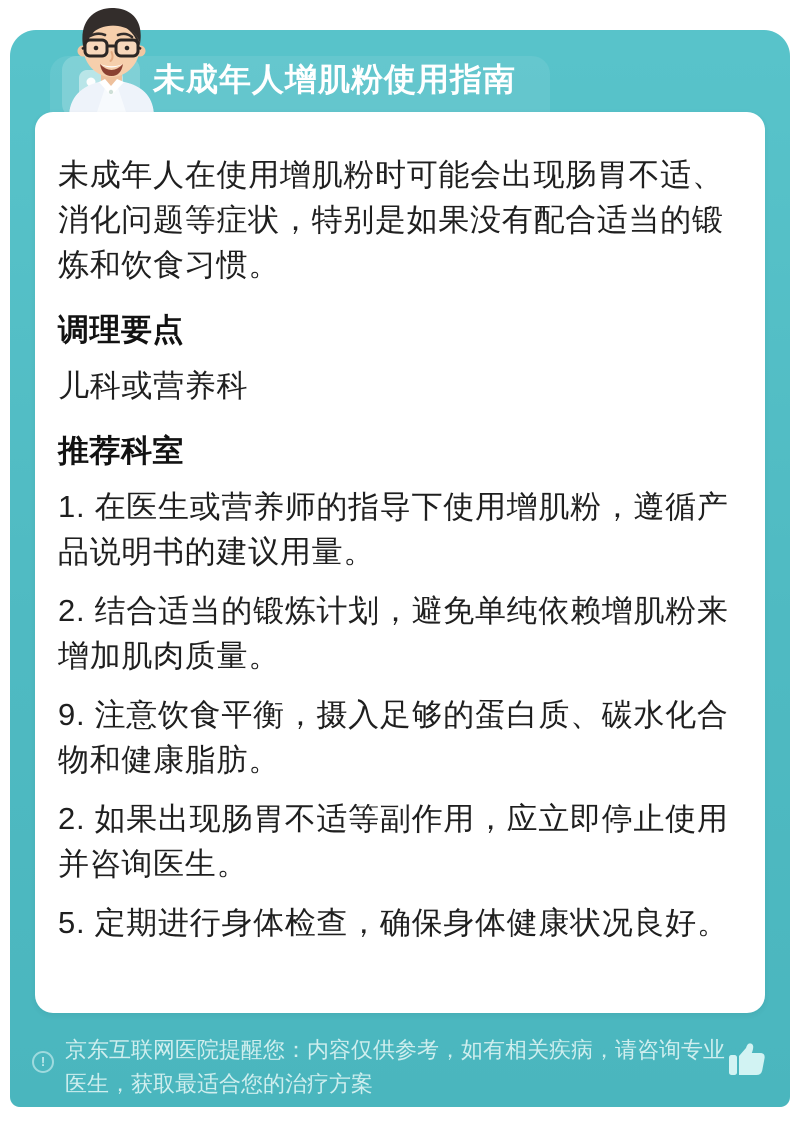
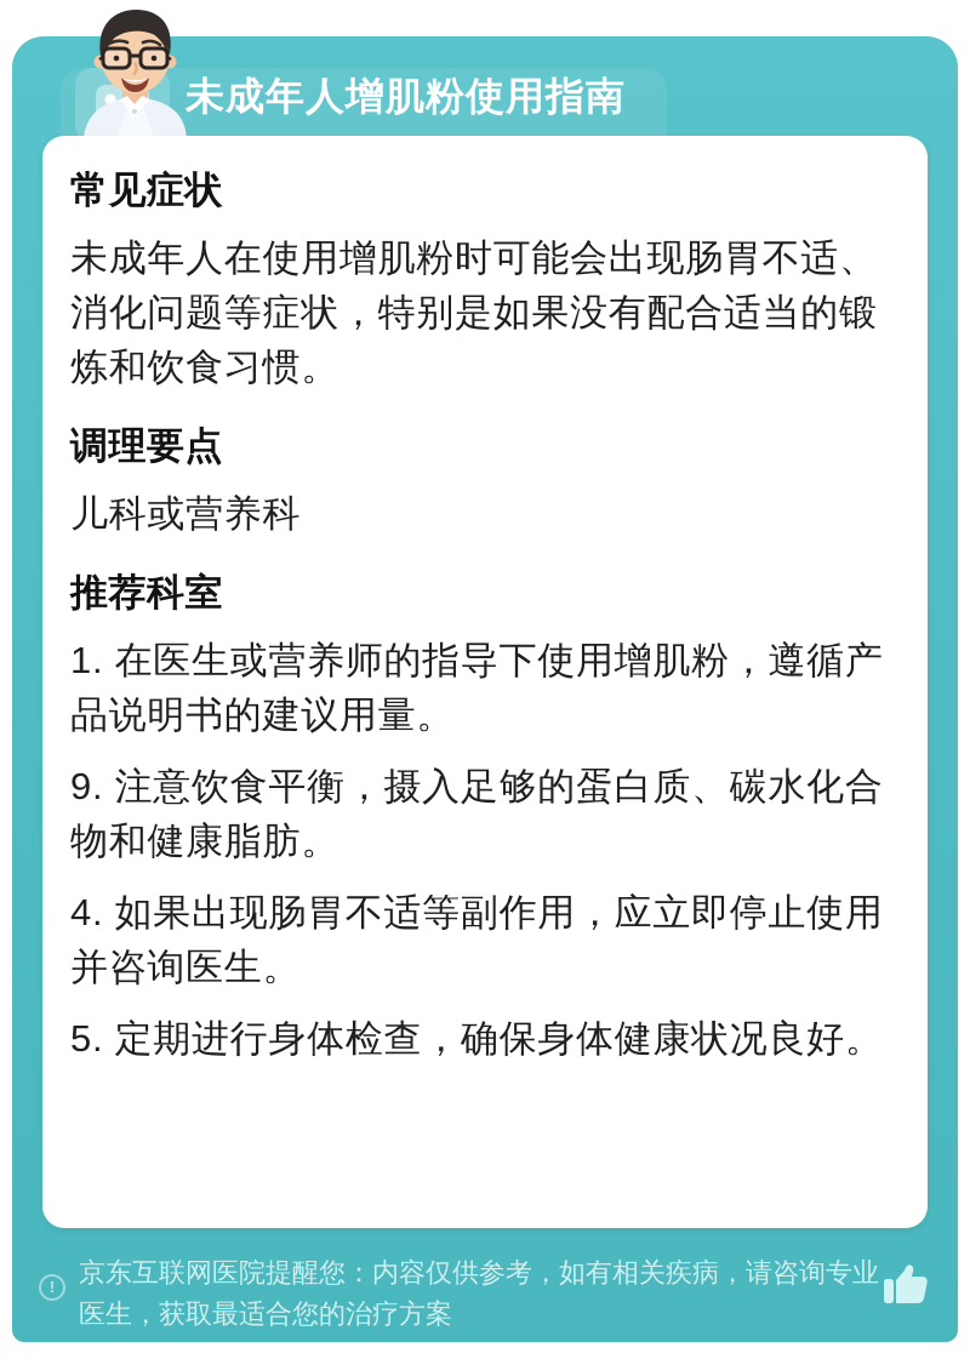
  未成年人增肌粉使用指南
+ 常见症状
  未成年人在使用增肌粉时可能会出现肠胃不适、消化问题等症状，特别是如果没有配合适当的锻炼和饮食习惯。
  调理要点
  儿科或营养科
  推荐科室
  1. 在医生或营养师的指导下使用增肌粉，遵循产品说明书的建议用量。
- 2. 结合适当的锻炼计划，避免单纯依赖增肌粉来增加肌肉质量。
  9. 注意饮食平衡，摄入足够的蛋白质、碳水化合物和健康脂肪。
- 2. 如果出现肠胃不适等副作用，应立即停止使用并咨询医生。
+ 4. 如果出现肠胃不适等副作用，应立即停止使用并咨询医生。
  5. 定期进行身体检查，确保身体健康状况良好。
  !
  京东互联网医院提醒您：内容仅供参考，如有相关疾病，请咨询专业医生，获取最适合您的治疗方案
